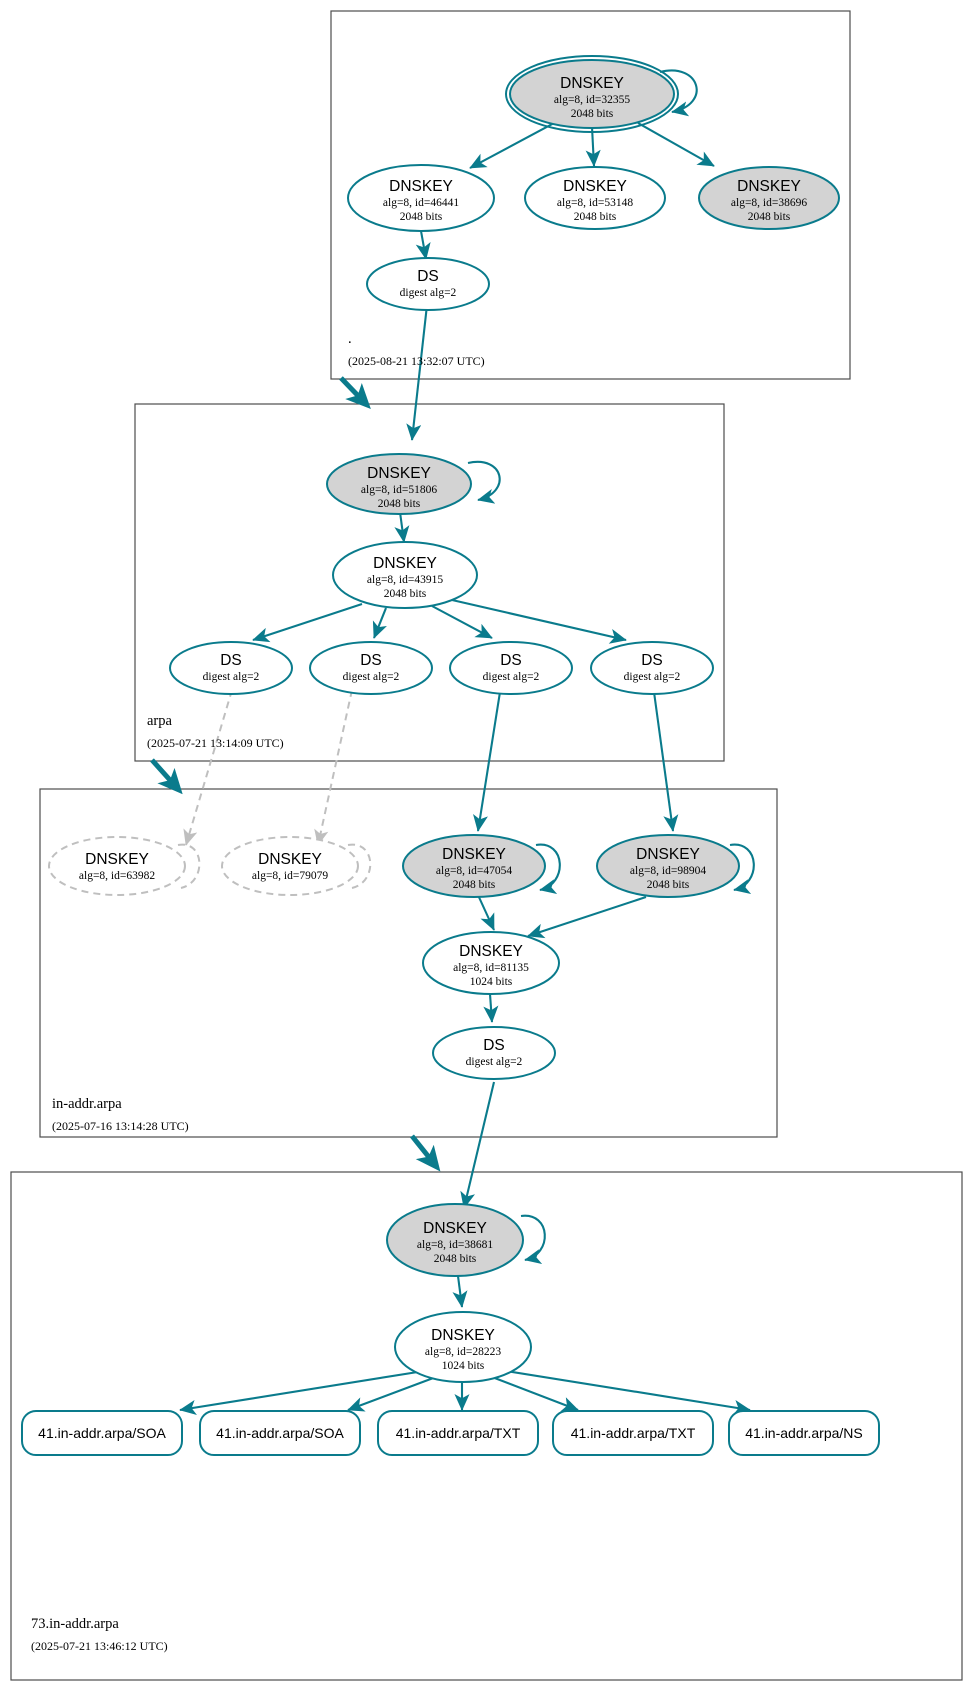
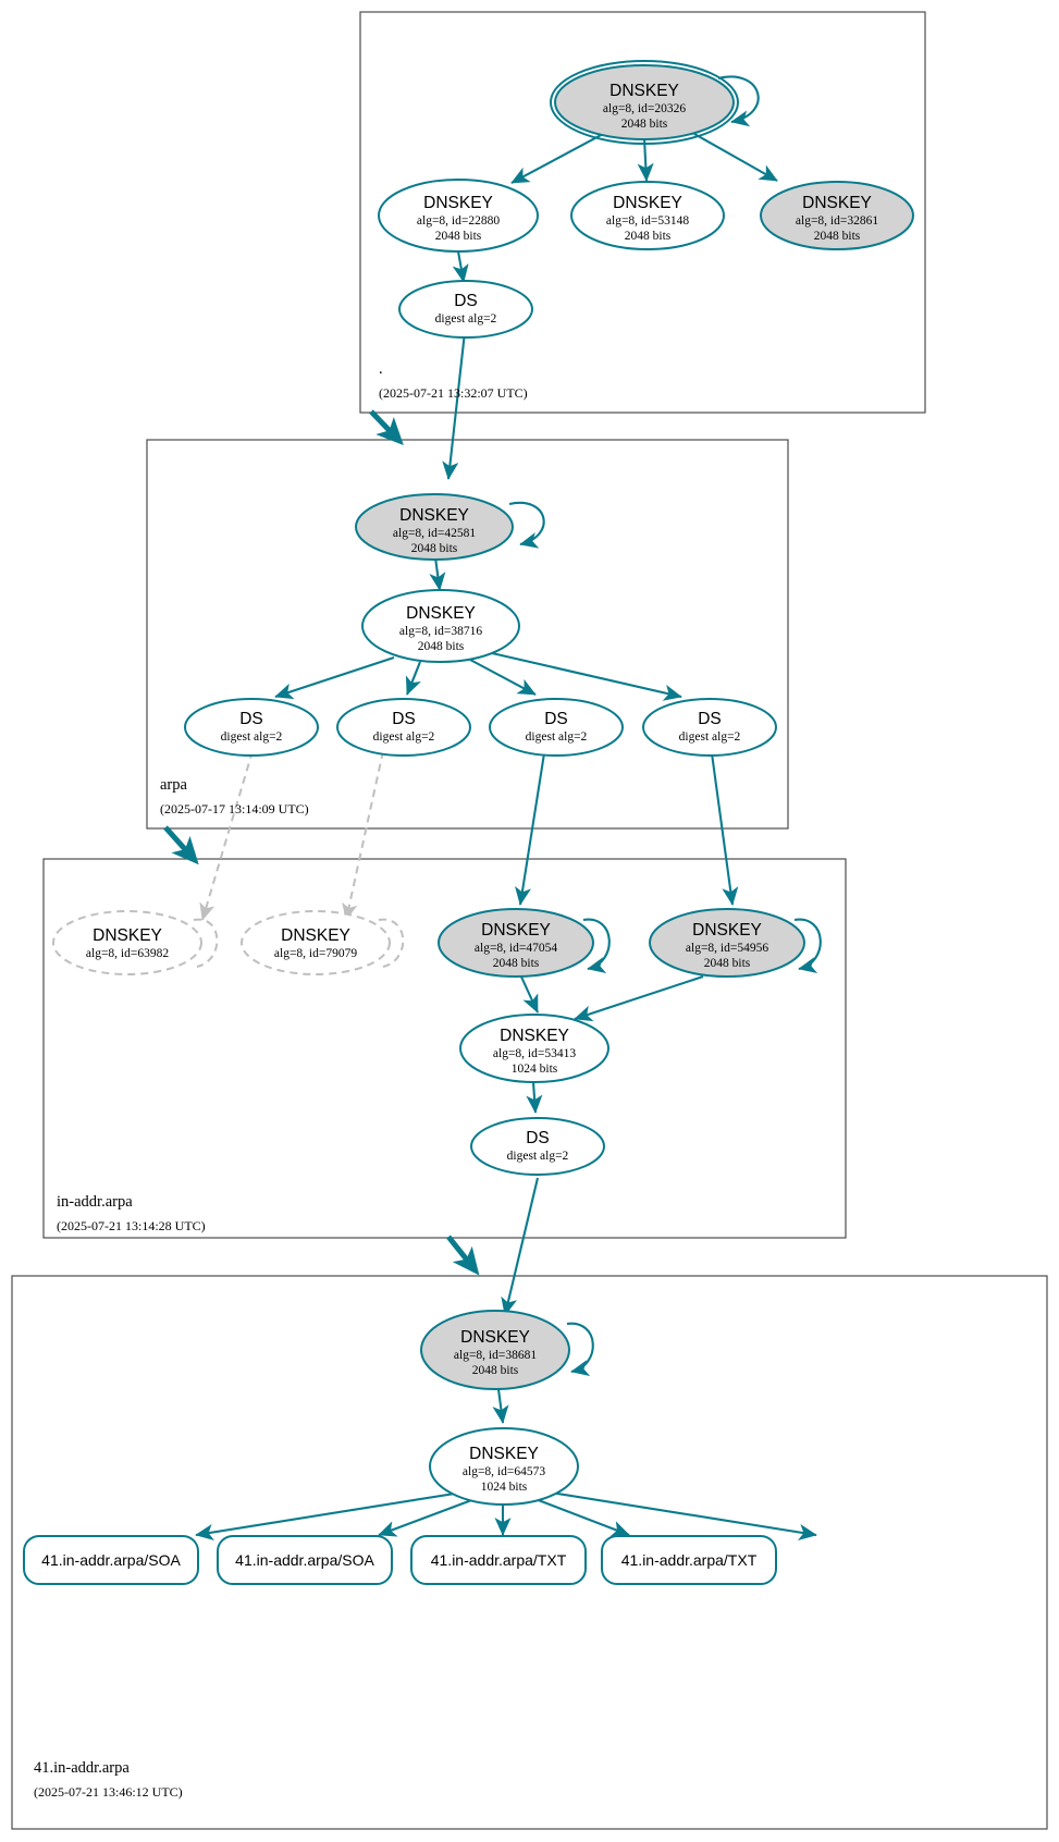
  DNSKEY
- alg=8, id=32355
+ alg=8, id=20326
  2048 bits
  DNSKEY
- alg=8, id=46441
+ alg=8, id=22880
  2048 bits
  DNSKEY
  alg=8, id=53148
  2048 bits
  DNSKEY
- alg=8, id=38696
+ alg=8, id=32861
  2048 bits
  DS
  digest alg=2
  .
- (2025-08-21 13:32:07 UTC)
+ (2025-07-21 13:32:07 UTC)
  DNSKEY
- alg=8, id=51806
+ alg=8, id=42581
  2048 bits
  DNSKEY
- alg=8, id=43915
+ alg=8, id=38716
  2048 bits
  DS
  digest alg=2
  DS
  digest alg=2
  DS
  digest alg=2
  DS
  digest alg=2
  arpa
- (2025-07-21 13:14:09 UTC)
+ (2025-07-17 13:14:09 UTC)
  DNSKEY
  alg=8, id=63982
  DNSKEY
  alg=8, id=79079
  DNSKEY
  alg=8, id=47054
  2048 bits
  DNSKEY
- alg=8, id=98904
+ alg=8, id=54956
  2048 bits
  DNSKEY
- alg=8, id=81135
+ alg=8, id=53413
  1024 bits
  DS
  digest alg=2
  in-addr.arpa
- (2025-07-16 13:14:28 UTC)
+ (2025-07-21 13:14:28 UTC)
  DNSKEY
  alg=8, id=38681
  2048 bits
  DNSKEY
- alg=8, id=28223
+ alg=8, id=64573
  1024 bits
  41.in-addr.arpa/SOA
  41.in-addr.arpa/SOA
  41.in-addr.arpa/TXT
  41.in-addr.arpa/TXT
- 41.in-addr.arpa/NS
- 73.in-addr.arpa
+ 41.in-addr.arpa
  (2025-07-21 13:46:12 UTC)
